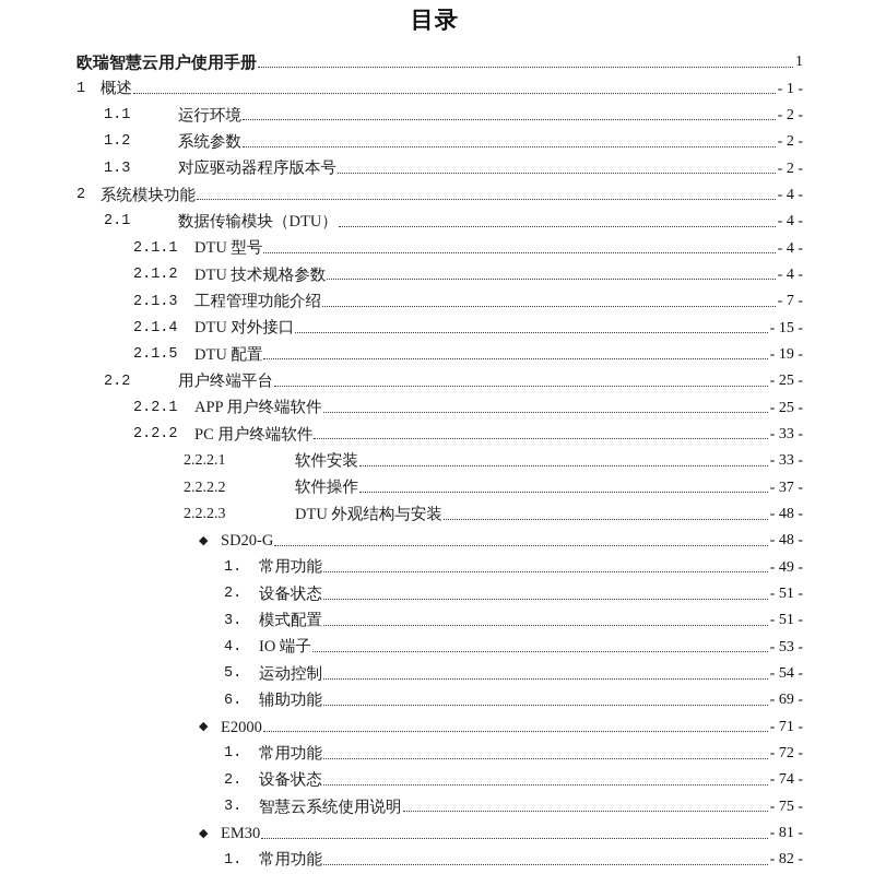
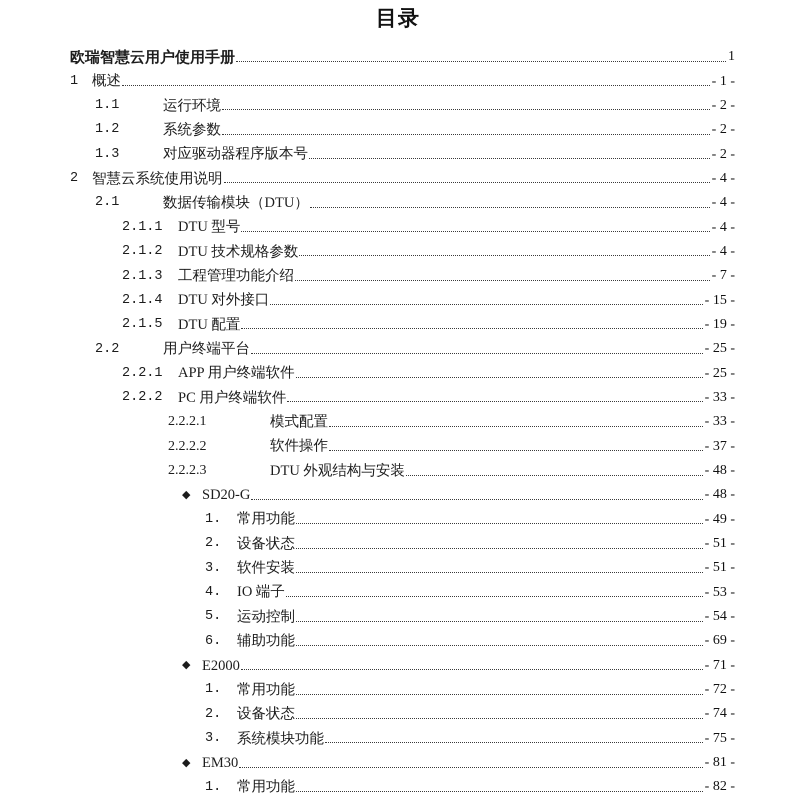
  目录
  欧瑞智慧云用户使用手册
  1
  1
  概述
  - 1 -
  1.1
  运行环境
  - 2 -
  1.2
  系统参数
  - 2 -
  1.3
  对应驱动器程序版本号
  - 2 -
  2
- 系统模块功能
+ 智慧云系统使用说明
  - 4 -
  2.1
  数据传输模块（DTU）
  - 4 -
  2.1.1
  DTU 型号
  - 4 -
  2.1.2
  DTU 技术规格参数
  - 4 -
  2.1.3
  工程管理功能介绍
  - 7 -
  2.1.4
  DTU 对外接口
  - 15 -
  2.1.5
  DTU 配置
  - 19 -
  2.2
  用户终端平台
  - 25 -
  2.2.1
  APP 用户终端软件
  - 25 -
  2.2.2
  PC 用户终端软件
  - 33 -
  2.2.2.1
- 软件安装
+ 模式配置
  - 33 -
  2.2.2.2
  软件操作
  - 37 -
  2.2.2.3
  DTU 外观结构与安装
  - 48 -
  ◆
  SD20-G
  - 48 -
  1.
  常用功能
  - 49 -
  2.
  设备状态
  - 51 -
  3.
- 模式配置
+ 软件安装
  - 51 -
  4.
  IO 端子
  - 53 -
  5.
  运动控制
  - 54 -
  6.
  辅助功能
  - 69 -
  ◆
  E2000
  - 71 -
  1.
  常用功能
  - 72 -
  2.
  设备状态
  - 74 -
  3.
- 智慧云系统使用说明
+ 系统模块功能
  - 75 -
  ◆
  EM30
  - 81 -
  1.
  常用功能
  - 82 -
